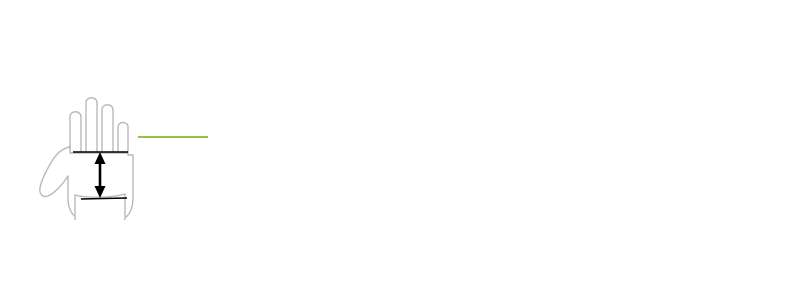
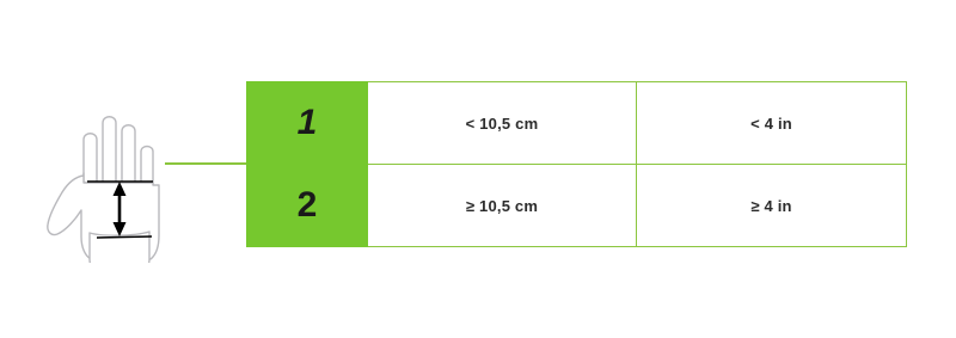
+ 1	< 10,5 cm	< 4 in
+ 2	≥ 10,5 cm	≥ 4 in
